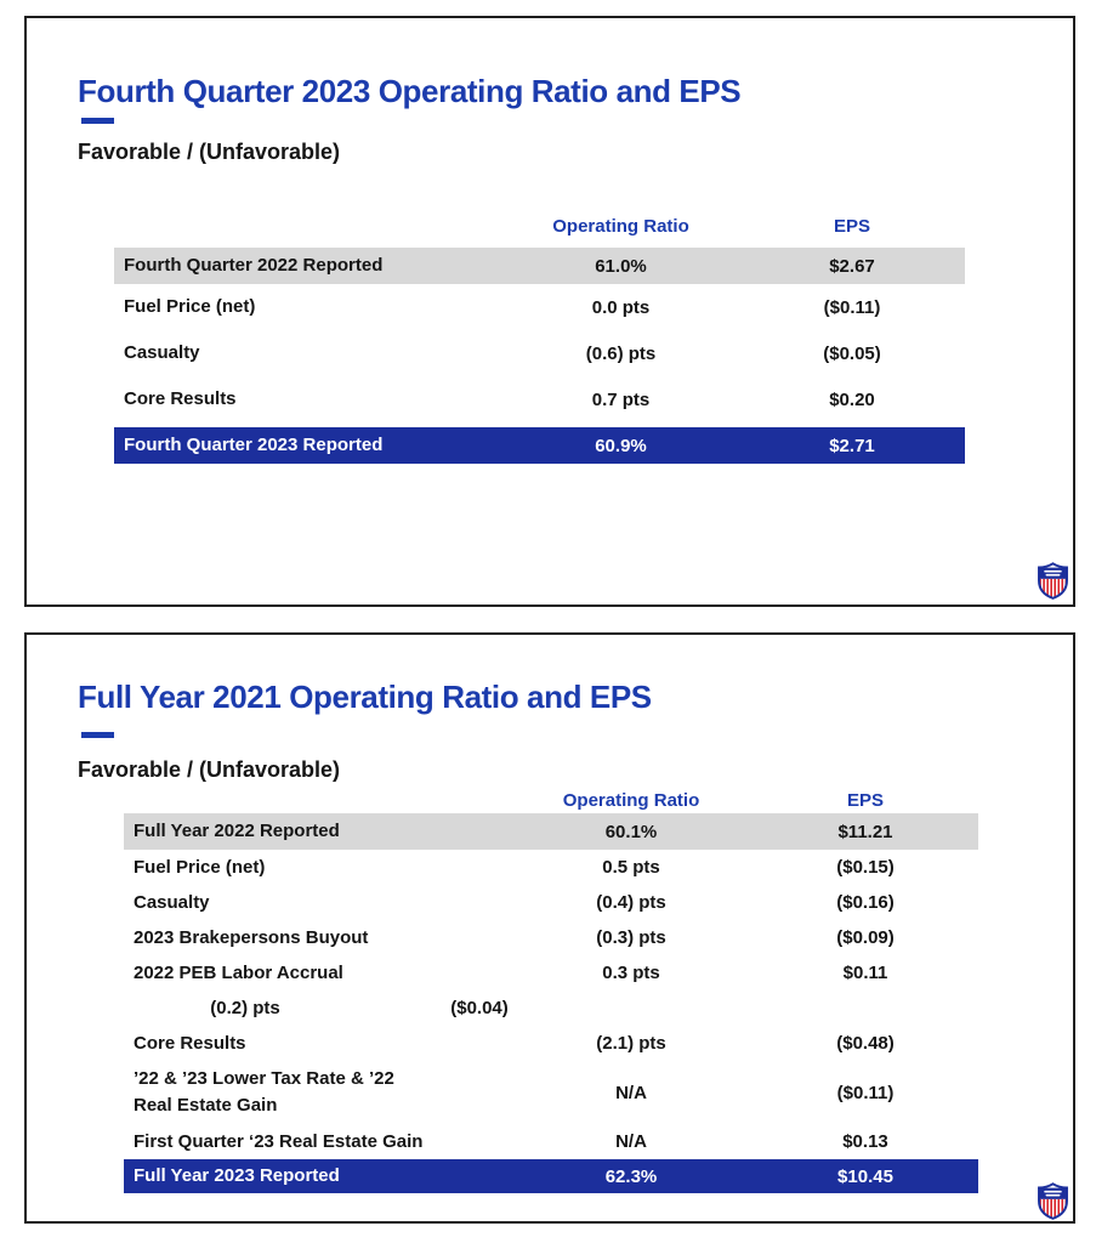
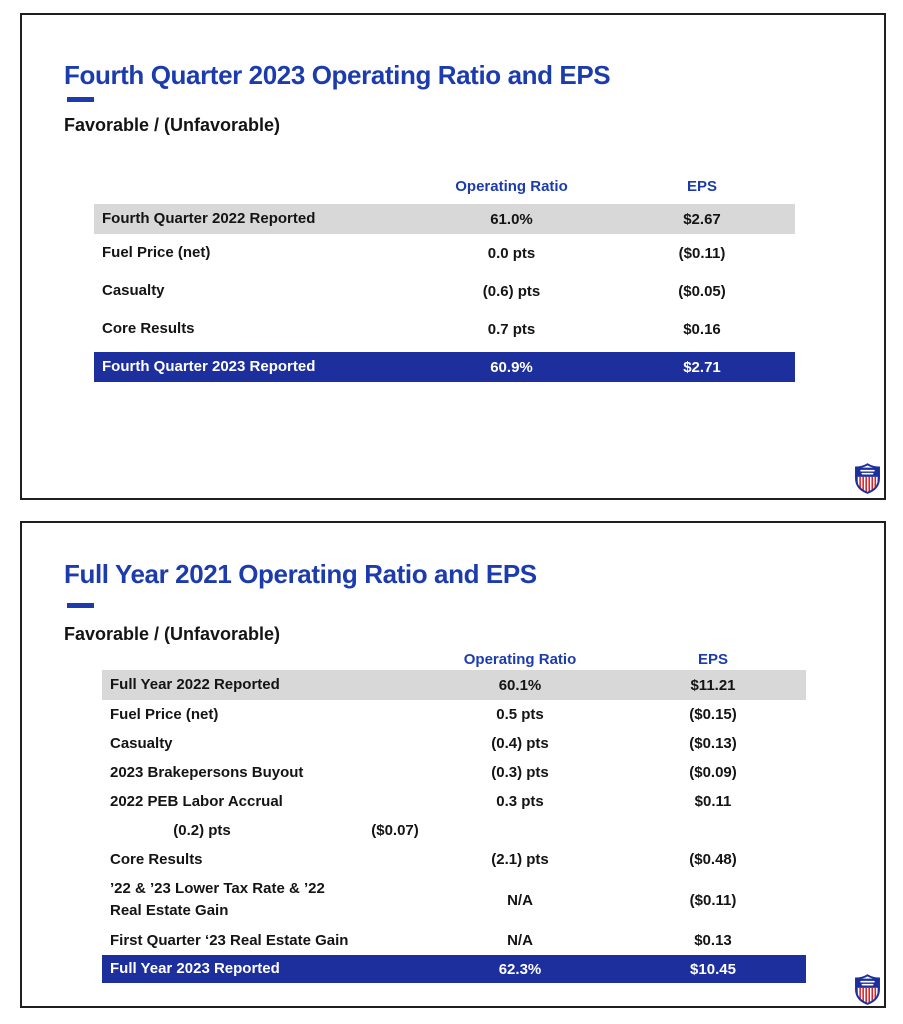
  Fourth Quarter 2023 Operating Ratio and EPS
  Favorable / (Unfavorable)
  Operating Ratio
  EPS
  Fourth Quarter 2022 Reported
  61.0%
  $2.67
  Fuel Price (net)
  0.0 pts
  ($0.11)
  Casualty
  (0.6) pts
  ($0.05)
  Core Results
  0.7 pts
- $0.20
+ $0.16
  Fourth Quarter 2023 Reported
  60.9%
  $2.71
  Full Year 2021 Operating Ratio and EPS
  Favorable / (Unfavorable)
  Operating Ratio
  EPS
  Full Year 2022 Reported
  60.1%
  $11.21
  Fuel Price (net)
  0.5 pts
  ($0.15)
  Casualty
  (0.4) pts
- ($0.16)
+ ($0.13)
  2023 Brakepersons Buyout
  (0.3) pts
  ($0.09)
  2022 PEB Labor Accrual
  0.3 pts
  $0.11
  (0.2) pts
- ($0.04)
+ ($0.07)
  Core Results
  (2.1) pts
  ($0.48)
  ’22 & ’23 Lower Tax Rate & ’22
  Real Estate Gain
  N/A
  ($0.11)
  First Quarter ‘23 Real Estate Gain
  N/A
  $0.13
  Full Year 2023 Reported
  62.3%
  $10.45
